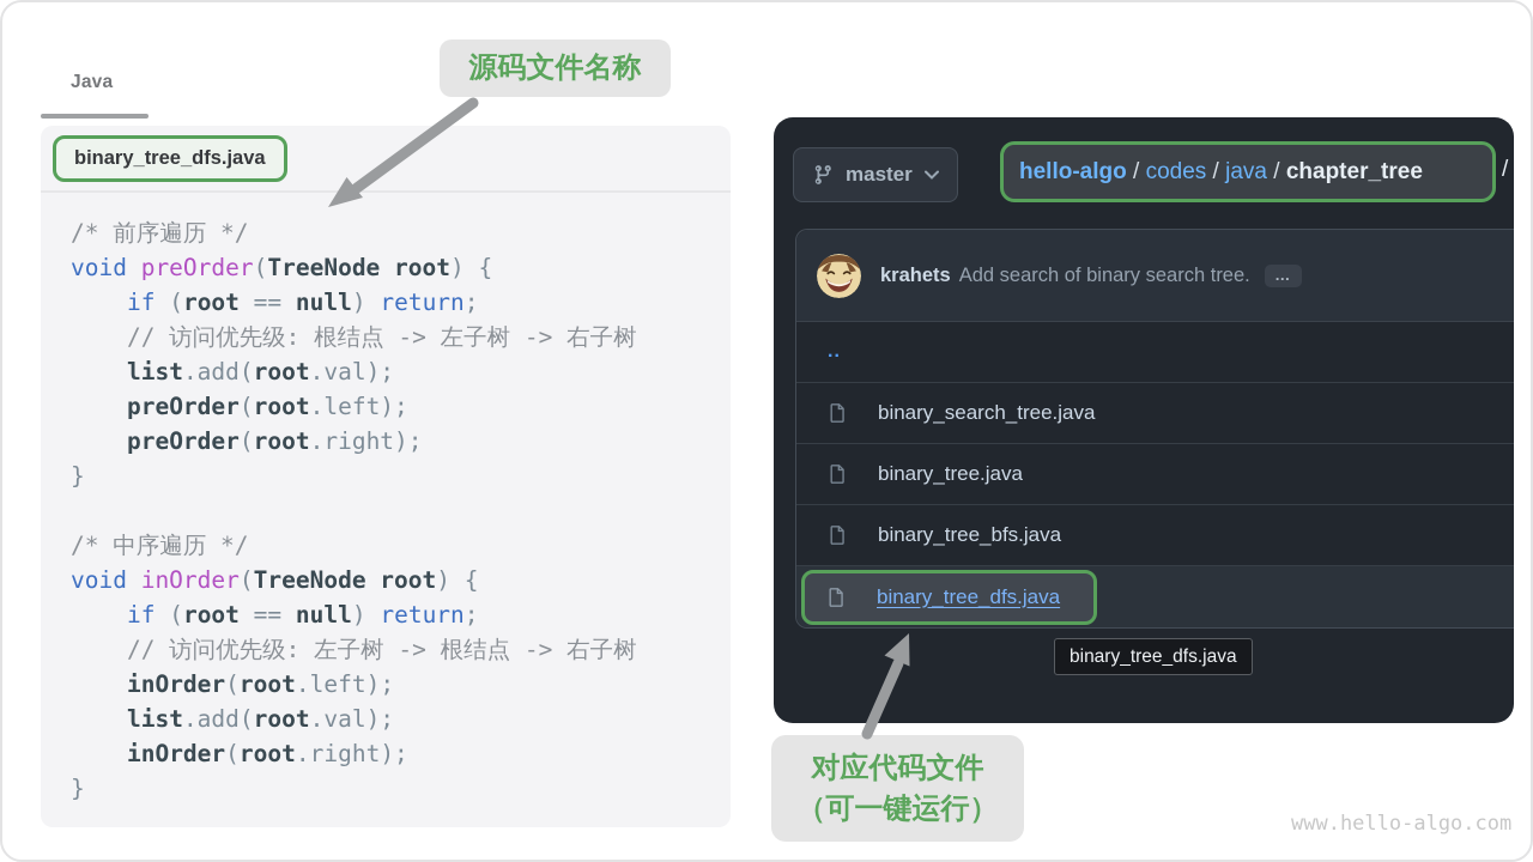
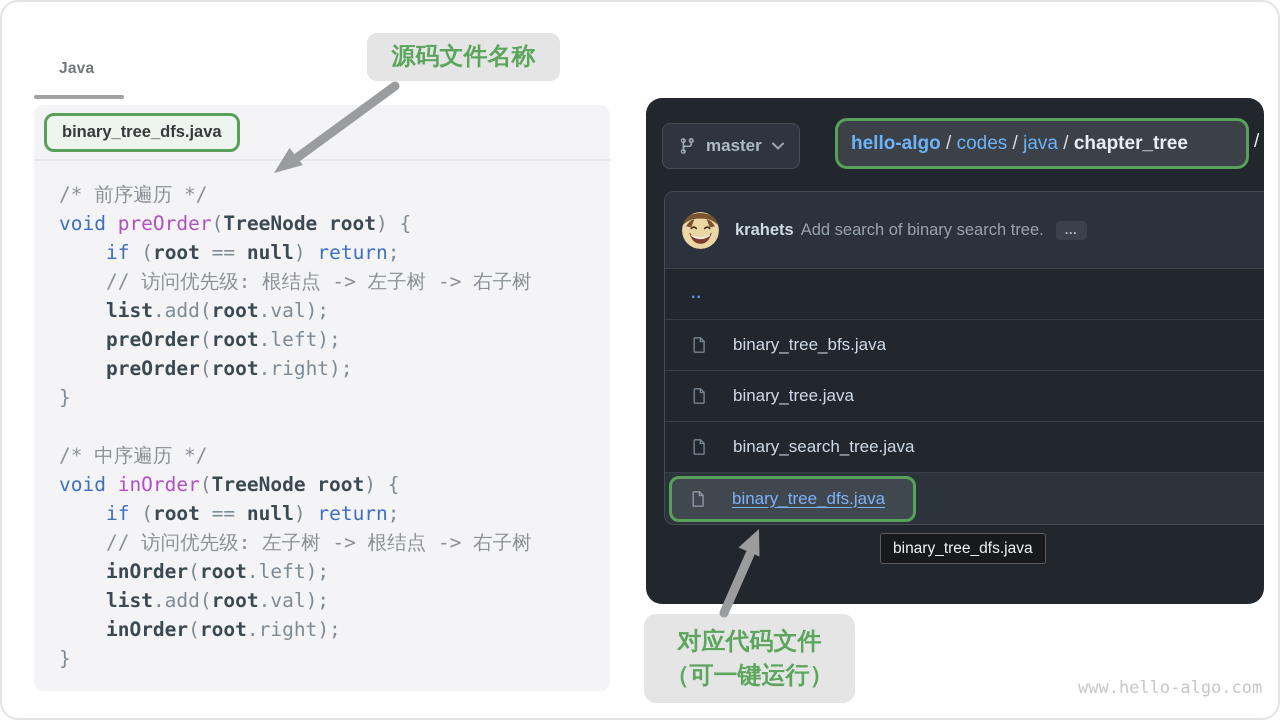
  Java
  binary_tree_dfs.java
  /* 前序遍历 */
  void preOrder(TreeNode root) {
  if (root == null) return;
  // 访问优先级: 根结点 -> 左子树 -> 右子树
  list.add(root.val);
  preOrder(root.left);
  preOrder(root.right);
  }
  /* 中序遍历 */
  void inOrder(TreeNode root) {
  if (root == null) return;
  // 访问优先级: 左子树 -> 根结点 -> 右子树
  inOrder(root.left);
  list.add(root.val);
  inOrder(root.right);
  }
  源码文件名称
  对应代码文件
  （可一键运行）
  master
  hello-algo
  /
  codes
  /
  java
  /
  chapter_tree
  /
  krahets
  Add search of binary search tree.
  …
  ..
- binary_search_tree.java
+ binary_tree_bfs.java
  binary_tree.java
- binary_tree_bfs.java
+ binary_search_tree.java
  binary_tree_dfs.java
  binary_tree_dfs.java
  www.hello-algo.com
